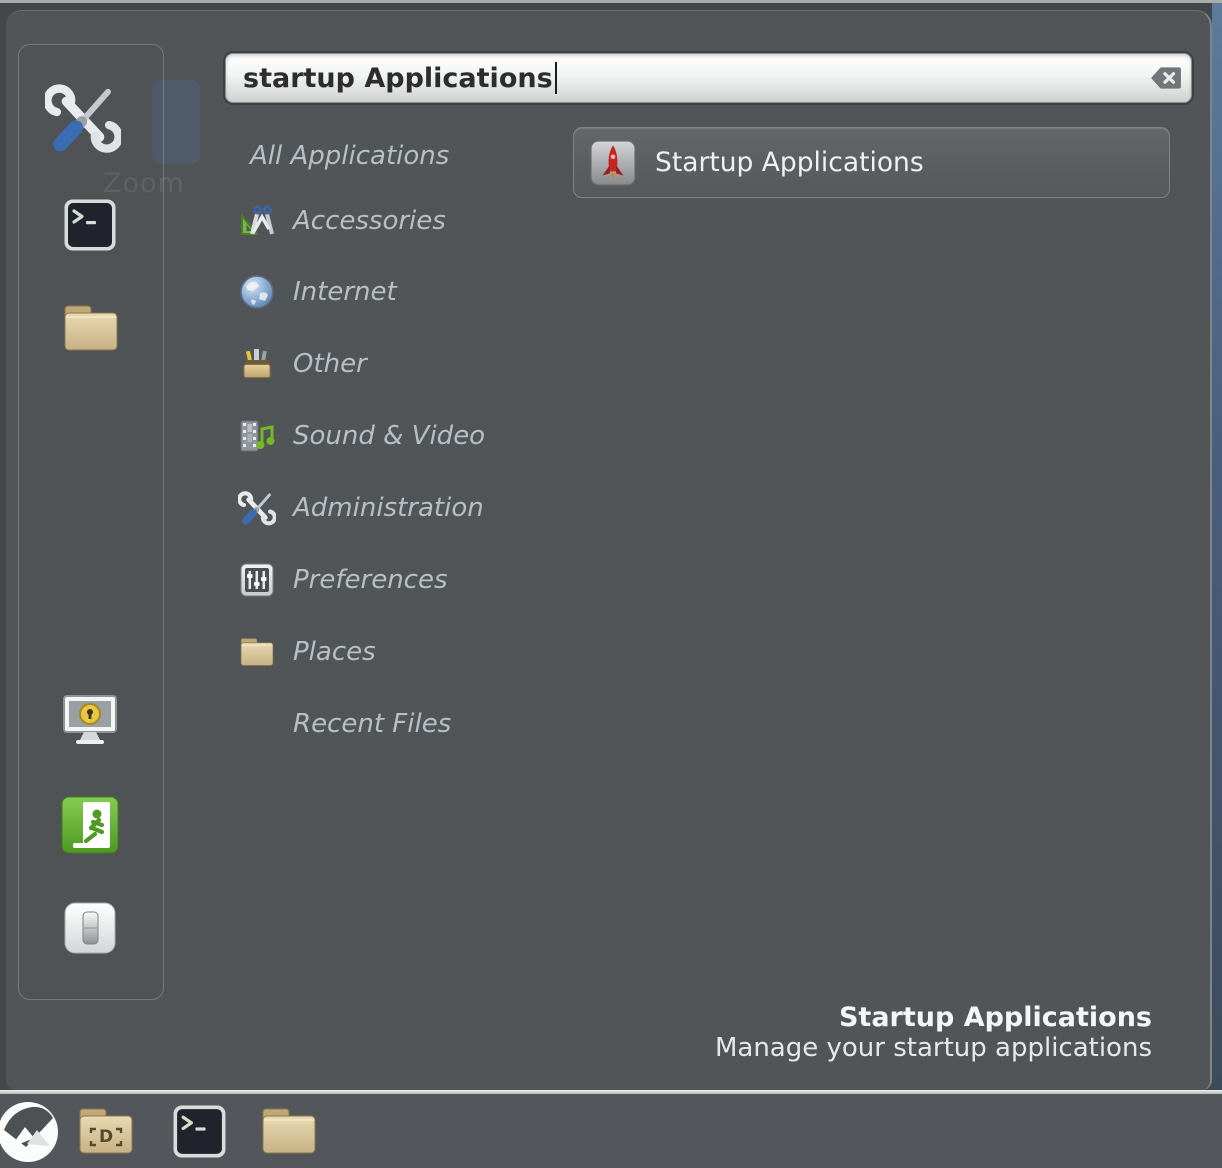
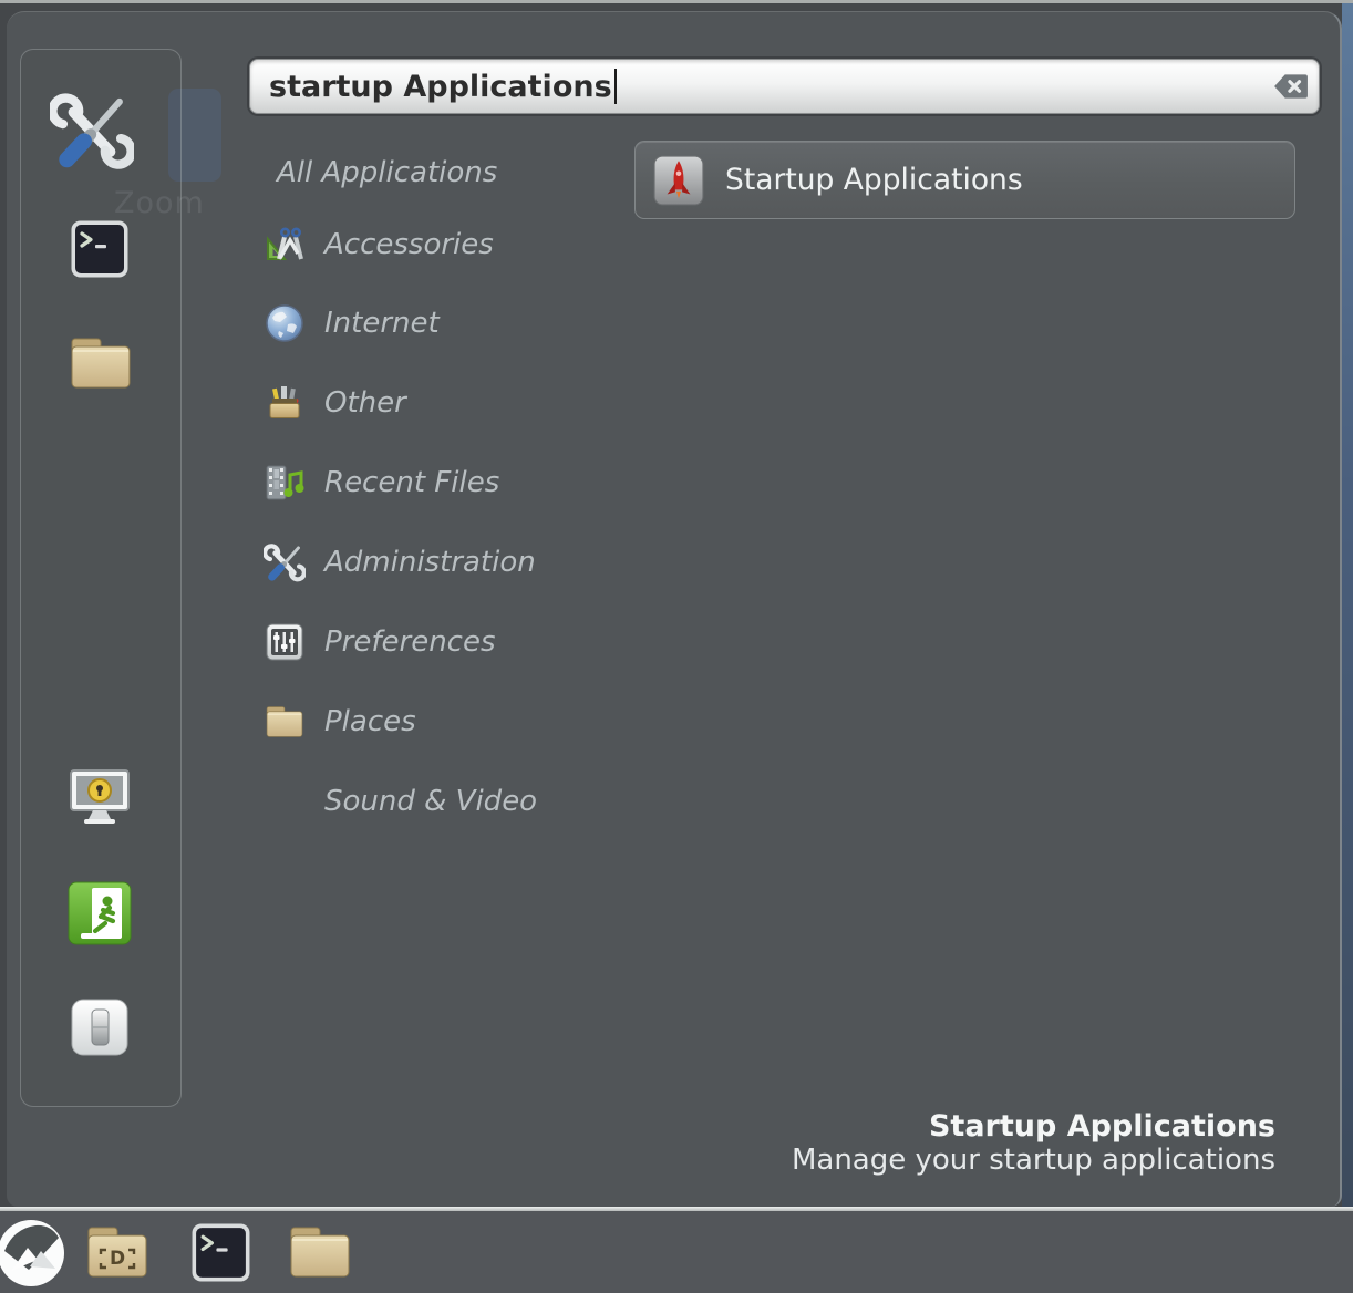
  Zoom
  startup Applications
  All Applications
  Accessories
  Internet
  Other
- Sound & Video
+ Recent Files
  Administration
  Preferences
  Places
- Recent Files
+ Sound & Video
  Startup Applications
  Startup Applications
  Manage your startup applications
  D
